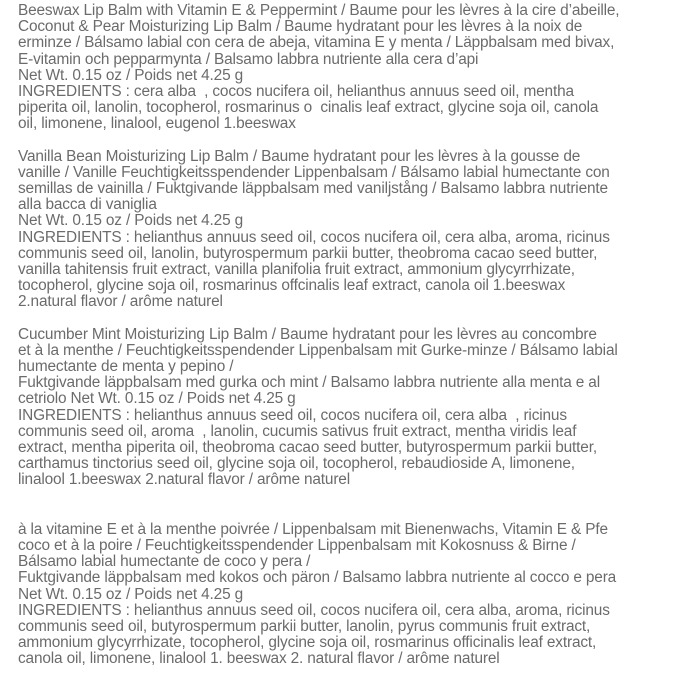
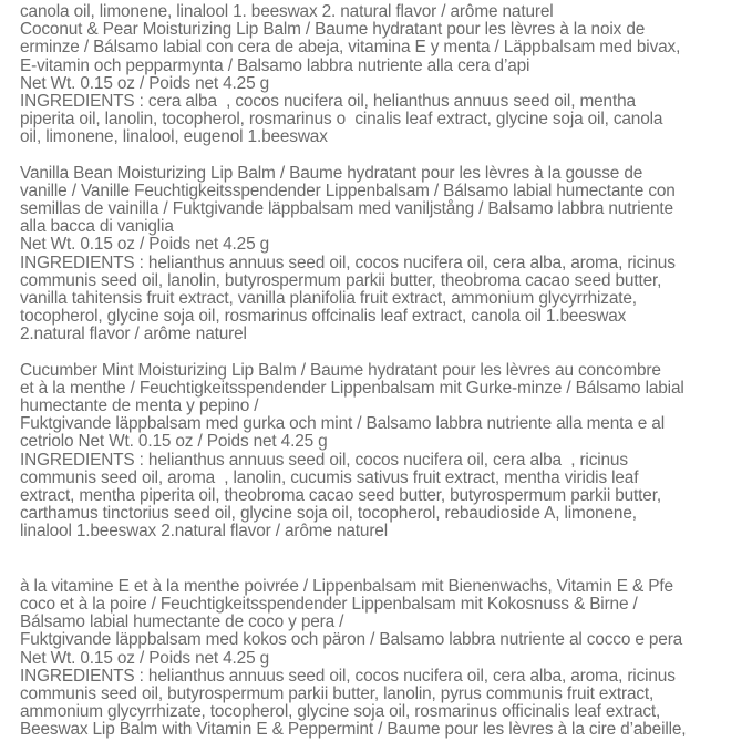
- Beeswax Lip Balm with Vitamin E & Peppermint / Baume pour les lèvres à la cire d’abeille,
+ canola oil, limonene, linalool 1. beeswax 2. natural flavor / arôme naturel
  Coconut & Pear Moisturizing Lip Balm / Baume hydratant pour les lèvres à la noix de
  erminze / Bálsamo labial con cera de abeja, vitamina E y menta / Läppbalsam med bivax,
  E-vitamin och pepparmynta / Balsamo labbra nutriente alla cera d’api
  Net Wt. 0.15 oz / Poids net 4.25 g
  INGREDIENTS : cera alba , cocos nucifera oil, helianthus annuus seed oil, mentha
  piperita oil, lanolin, tocopherol, rosmarinus o cinalis leaf extract, glycine soja oil, canola
  oil, limonene, linalool, eugenol 1.beeswax
  Vanilla Bean Moisturizing Lip Balm / Baume hydratant pour les lèvres à la gousse de
  vanille / Vanille Feuchtigkeitsspendender Lippenbalsam / Bálsamo labial humectante con
  semillas de vainilla / Fuktgivande läppbalsam med vaniljstång / Balsamo labbra nutriente
  alla bacca di vaniglia
  Net Wt. 0.15 oz / Poids net 4.25 g
  INGREDIENTS : helianthus annuus seed oil, cocos nucifera oil, cera alba, aroma, ricinus
  communis seed oil, lanolin, butyrospermum parkii butter, theobroma cacao seed butter,
  vanilla tahitensis fruit extract, vanilla planifolia fruit extract, ammonium glycyrrhizate,
  tocopherol, glycine soja oil, rosmarinus offcinalis leaf extract, canola oil 1.beeswax
  2.natural flavor / arôme naturel
  Cucumber Mint Moisturizing Lip Balm / Baume hydratant pour les lèvres au concombre
  et à la menthe / Feuchtigkeitsspendender Lippenbalsam mit Gurke-minze / Bálsamo labial
  humectante de menta y pepino /
  Fuktgivande läppbalsam med gurka och mint / Balsamo labbra nutriente alla menta e al
  cetriolo Net Wt. 0.15 oz / Poids net 4.25 g
  INGREDIENTS : helianthus annuus seed oil, cocos nucifera oil, cera alba , ricinus
  communis seed oil, aroma , lanolin, cucumis sativus fruit extract, mentha viridis leaf
  extract, mentha piperita oil, theobroma cacao seed butter, butyrospermum parkii butter,
  carthamus tinctorius seed oil, glycine soja oil, tocopherol, rebaudioside A, limonene,
  linalool 1.beeswax 2.natural flavor / arôme naturel
  à la vitamine E et à la menthe poivrée / Lippenbalsam mit Bienenwachs, Vitamin E & Pfe
  coco et à la poire / Feuchtigkeitsspendender Lippenbalsam mit Kokosnuss & Birne /
  Bálsamo labial humectante de coco y pera /
  Fuktgivande läppbalsam med kokos och päron / Balsamo labbra nutriente al cocco e pera
  Net Wt. 0.15 oz / Poids net 4.25 g
  INGREDIENTS : helianthus annuus seed oil, cocos nucifera oil, cera alba, aroma, ricinus
  communis seed oil, butyrospermum parkii butter, lanolin, pyrus communis fruit extract,
  ammonium glycyrrhizate, tocopherol, glycine soja oil, rosmarinus officinalis leaf extract,
- canola oil, limonene, linalool 1. beeswax 2. natural flavor / arôme naturel
+ Beeswax Lip Balm with Vitamin E & Peppermint / Baume pour les lèvres à la cire d’abeille,
